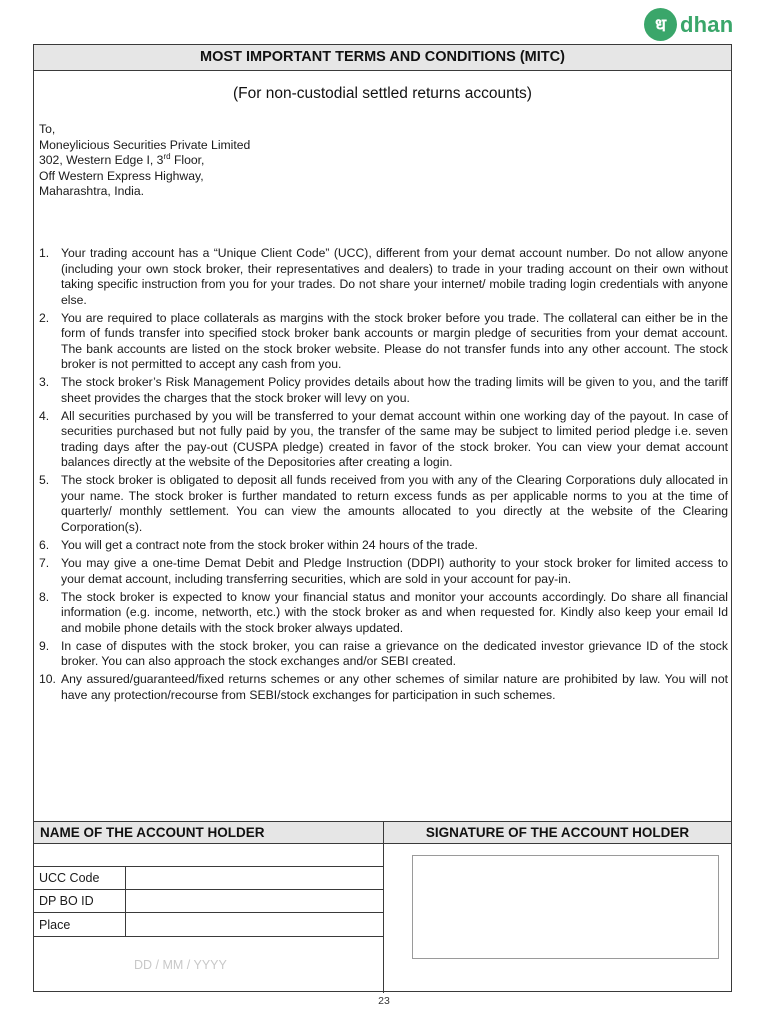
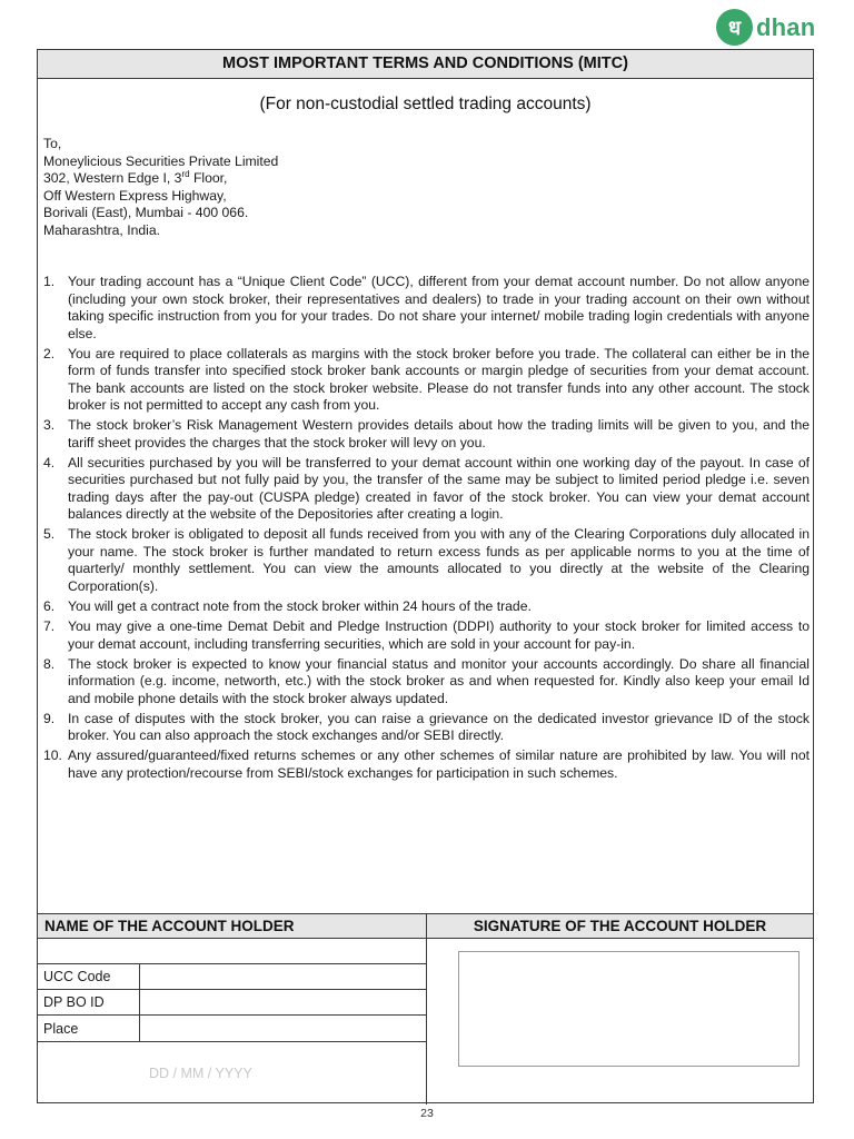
  ध
  dhan
  MOST IMPORTANT TERMS AND CONDITIONS (MITC)
- (For non-custodial settled returns accounts)
+ (For non-custodial settled trading accounts)
  To,
  Moneylicious Securities Private Limited
  302, Western Edge I, 3rd Floor,
  Off Western Express Highway,
+ Borivali (East), Mumbai - 400 066.
  Maharashtra, India.
  1.
  Your trading account has a “Unique Client Code” (UCC), different from your demat account number. Do not allow anyone (including your own stock broker, their representatives and dealers) to trade in your trading account on their own without taking specific instruction from you for your trades. Do not share your internet/ mobile trading login credentials with anyone else.
  2.
  You are required to place collaterals as margins with the stock broker before you trade. The collateral can either be in the form of funds transfer into specified stock broker bank accounts or margin pledge of securities from your demat account. The bank accounts are listed on the stock broker website. Please do not transfer funds into any other account. The stock broker is not permitted to accept any cash from you.
  3.
- The stock broker’s Risk Management Policy provides details about how the trading limits will be given to you, and the tariff sheet provides the charges that the stock broker will levy on you.
+ The stock broker’s Risk Management Western provides details about how the trading limits will be given to you, and the tariff sheet provides the charges that the stock broker will levy on you.
  4.
  All securities purchased by you will be transferred to your demat account within one working day of the payout. In case of securities purchased but not fully paid by you, the transfer of the same may be subject to limited period pledge i.e. seven trading days after the pay-out (CUSPA pledge) created in favor of the stock broker. You can view your demat account balances directly at the website of the Depositories after creating a login.
  5.
  The stock broker is obligated to deposit all funds received from you with any of the Clearing Corporations duly allocated in your name. The stock broker is further mandated to return excess funds as per applicable norms to you at the time of quarterly/ monthly settlement. You can view the amounts allocated to you directly at the website of the Clearing Corporation(s).
  6.
  You will get a contract note from the stock broker within 24 hours of the trade.
  7.
  You may give a one-time Demat Debit and Pledge Instruction (DDPI) authority to your stock broker for limited access to your demat account, including transferring securities, which are sold in your account for pay-in.
  8.
  The stock broker is expected to know your financial status and monitor your accounts accordingly. Do share all financial information (e.g. income, networth, etc.) with the stock broker as and when requested for. Kindly also keep your email Id and mobile phone details with the stock broker always updated.
  9.
- In case of disputes with the stock broker, you can raise a grievance on the dedicated investor grievance ID of the stock broker. You can also approach the stock exchanges and/or SEBI created.
+ In case of disputes with the stock broker, you can raise a grievance on the dedicated investor grievance ID of the stock broker. You can also approach the stock exchanges and/or SEBI directly.
  10.
  Any assured/guaranteed/fixed returns schemes or any other schemes of similar nature are prohibited by law. You will not have any protection/recourse from SEBI/stock exchanges for participation in such schemes.
  NAME OF THE ACCOUNT HOLDER
  SIGNATURE OF THE ACCOUNT HOLDER
  UCC Code
  DP BO ID
  Place
  DD / MM / YYYY
  23
